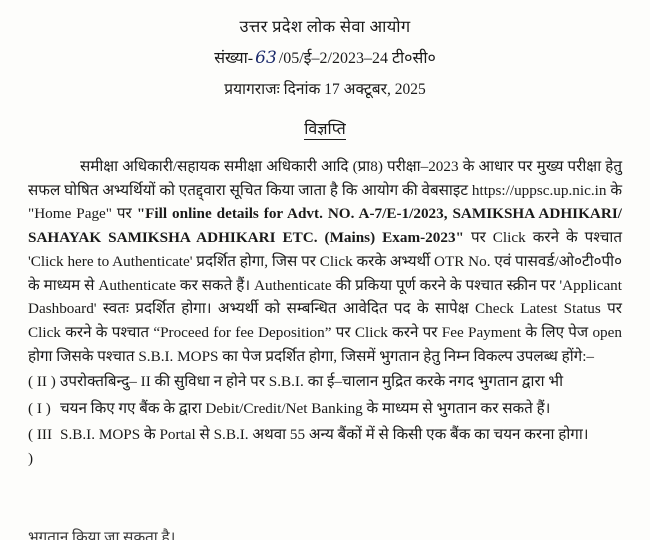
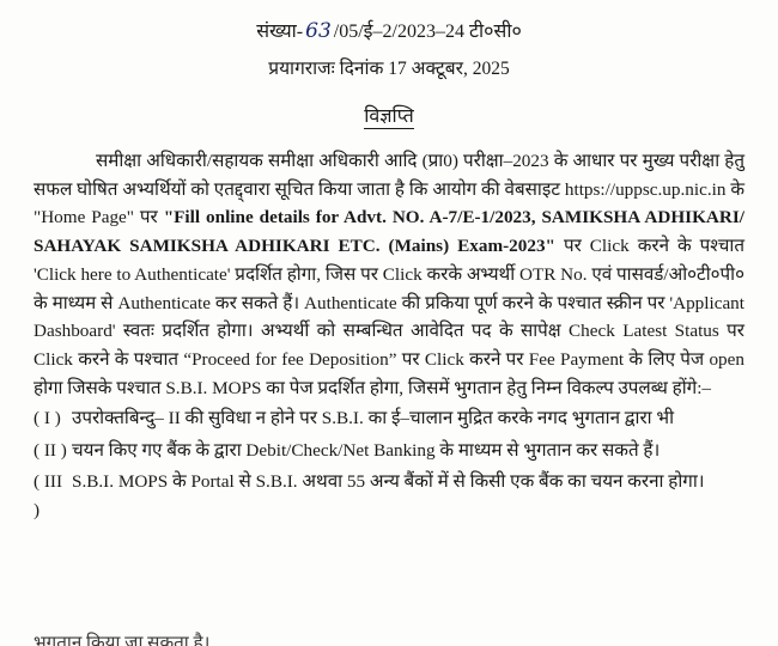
- उत्तर प्रदेश लोक सेवा आयोग
  संख्या-63/05/ई–2/2023–24 टी०सी०
  प्रयागराजः दिनांक 17 अक्टूबर, 2025
  विज्ञप्ति
- समीक्षा अधिकारी/सहायक समीक्षा अधिकारी आदि (प्रा8) परीक्षा–2023 के आधार पर मुख्य परीक्षा हेतु सफल घोषित अभ्यर्थियों को एतद्द्वारा सूचित किया जाता है कि आयोग की वेबसाइट https://uppsc.up.nic.in के "Home Page" पर "Fill online details for Advt. NO. A-7/E-1/2023, SAMIKSHA ADHIKARI/ SAHAYAK SAMIKSHA ADHIKARI ETC. (Mains) Exam-2023" पर Click करने के पश्चात 'Click here to Authenticate' प्रदर्शित होगा, जिस पर Click करके अभ्यर्थी OTR No. एवं पासवर्ड/ओ०टी०पी० के माध्यम से Authenticate कर सकते हैं। Authenticate की प्रकिया पूर्ण करने के पश्चात स्क्रीन पर 'Applicant Dashboard' स्वतः प्रदर्शित होगा। अभ्यर्थी को सम्बन्धित आवेदित पद के सापेक्ष Check Latest Status पर Click करने के पश्चात “Proceed for fee Deposition” पर Click करने पर Fee Payment के लिए पेज open होगा जिसके पश्चात S.B.I. MOPS का पेज प्रदर्शित होगा, जिसमें भुगतान हेतु निम्न विकल्प उपलब्ध होंगे:–
+ समीक्षा अधिकारी/सहायक समीक्षा अधिकारी आदि (प्रा0) परीक्षा–2023 के आधार पर मुख्य परीक्षा हेतु सफल घोषित अभ्यर्थियों को एतद्द्वारा सूचित किया जाता है कि आयोग की वेबसाइट https://uppsc.up.nic.in के "Home Page" पर "Fill online details for Advt. NO. A-7/E-1/2023, SAMIKSHA ADHIKARI/ SAHAYAK SAMIKSHA ADHIKARI ETC. (Mains) Exam-2023" पर Click करने के पश्चात 'Click here to Authenticate' प्रदर्शित होगा, जिस पर Click करके अभ्यर्थी OTR No. एवं पासवर्ड/ओ०टी०पी० के माध्यम से Authenticate कर सकते हैं। Authenticate की प्रकिया पूर्ण करने के पश्चात स्क्रीन पर 'Applicant Dashboard' स्वतः प्रदर्शित होगा। अभ्यर्थी को सम्बन्धित आवेदित पद के सापेक्ष Check Latest Status पर Click करने के पश्चात “Proceed for fee Deposition” पर Click करने पर Fee Payment के लिए पेज open होगा जिसके पश्चात S.B.I. MOPS का पेज प्रदर्शित होगा, जिसमें भुगतान हेतु निम्न विकल्प उपलब्ध होंगे:–
- ( II )
+ ( I )
  उपरोक्तबिन्दु– II की सुविधा न होने पर S.B.I. का ई–चालान मुद्रित करके नगद भुगतान द्वारा भी
- ( I )
+ ( II )
- चयन किए गए बैंक के द्वारा Debit/Credit/Net Banking के माध्यम से भुगतान कर सकते हैं।
+ चयन किए गए बैंक के द्वारा Debit/Check/Net Banking के माध्यम से भुगतान कर सकते हैं।
  ( III )
  S.B.I. MOPS के Portal से S.B.I. अथवा 55 अन्य बैंकों में से किसी एक बैंक का चयन करना होगा।
  भुगतान किया जा सकता है।
